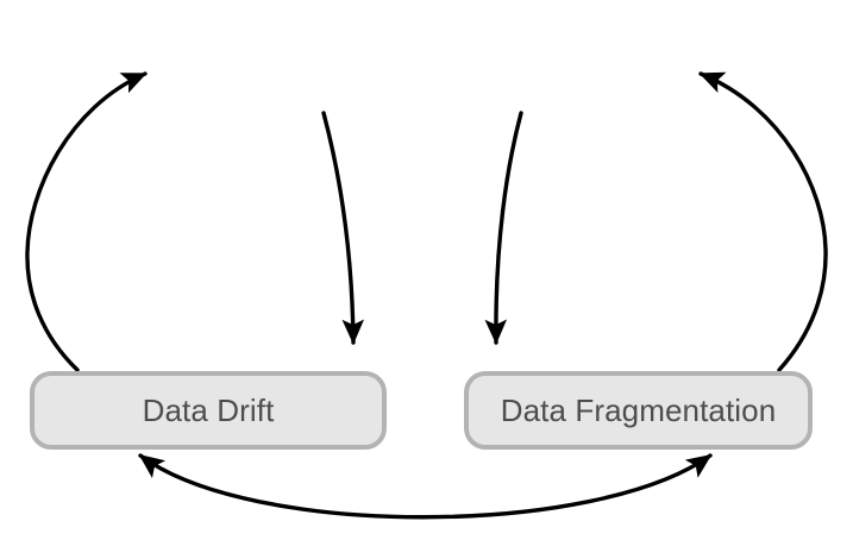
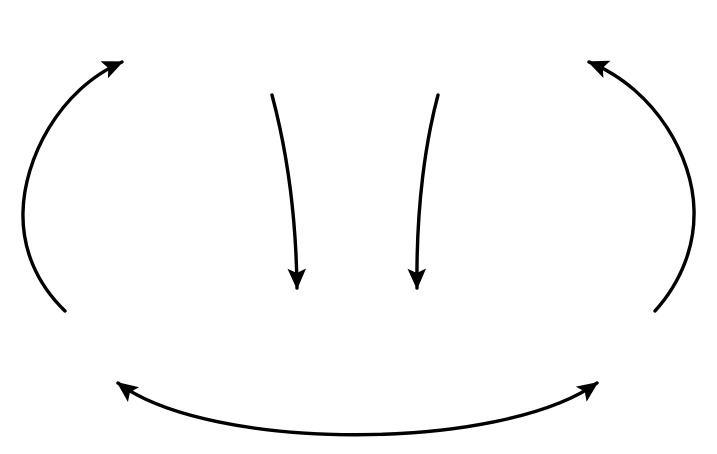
- Data Drift
- Data Fragmentation
